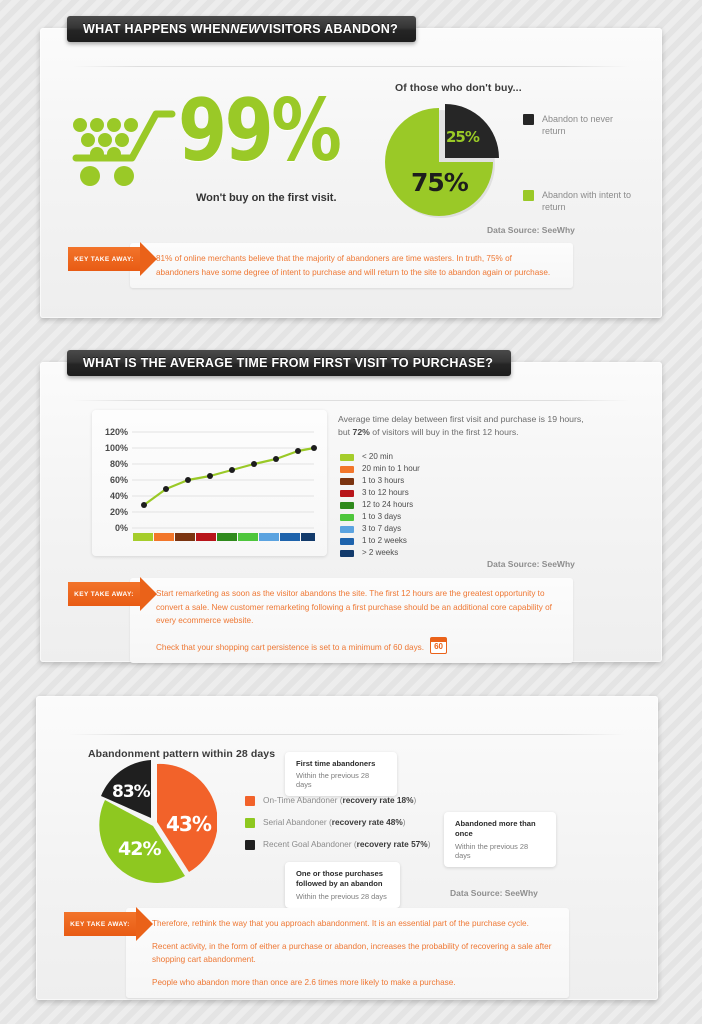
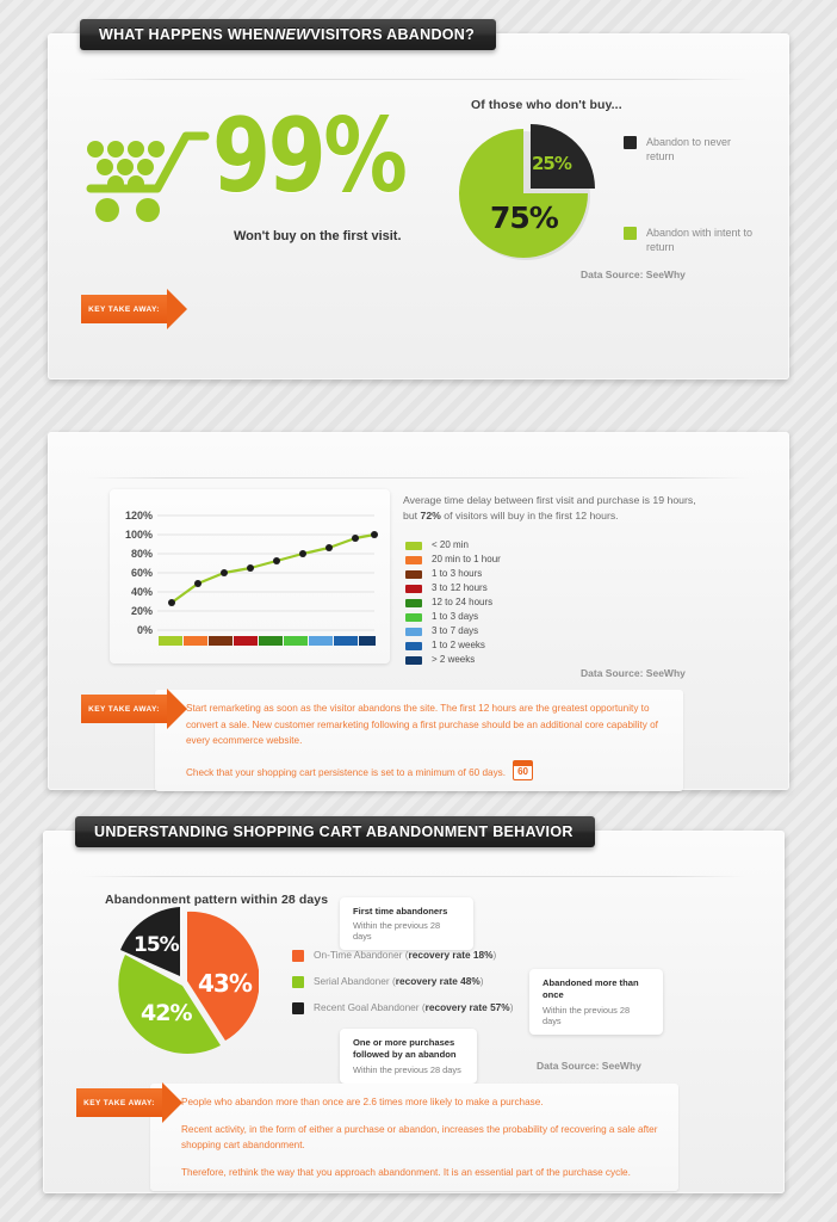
  WHAT HAPPENS WHEN
  NEW
  VISITORS ABANDON?
  99%
  Won't buy on the first visit.
  Of those who don't buy...
  25%
  75%
  Abandon to never return
  Abandon with intent to return
  Data Source: SeeWhy
- 81% of online merchants believe that the majority of abandoners are time wasters. In truth, 75% of abandoners have some degree of intent to purchase and will return to the site to abandon again or purchase.
- WHAT IS THE AVERAGE TIME FROM FIRST VISIT TO PURCHASE?
  120%
  100%
  80%
  60%
  40%
  20%
  0%
  Average time delay between first visit and purchase is 19 hours, but 72% of visitors will buy in the first 12 hours.
  < 20 min
  20 min to 1 hour
  1 to 3 hours
  3 to 12 hours
  12 to 24 hours
  1 to 3 days
  3 to 7 days
  1 to 2 weeks
  > 2 weeks
  Data Source: SeeWhy
  Start remarketing as soon as the visitor abandons the site. The first 12 hours are the greatest opportunity to convert a sale. New customer remarketing following a first purchase should be an additional core capability of every ecommerce website.
  Check that your shopping cart persistence is set to a minimum of 60 days.
  60
+ UNDERSTANDING SHOPPING CART ABANDONMENT BEHAVIOR
  Abandonment pattern within 28 days
- 83%
+ 15%
  43%
  42%
  On-Time Abandoner (recovery rate 18%)
  Serial Abandoner (recovery rate 48%)
  Recent Goal Abandoner (recovery rate 57%)
  First time abandoners
  Within the previous 28 days
  Abandoned more than once
  Within the previous 28 days
- One or those purchases followed by an abandon
+ One or more purchases followed by an abandon
  Within the previous 28 days
  Data Source: SeeWhy
- Therefore, rethink the way that you approach abandonment. It is an essential part of the purchase cycle.
+ People who abandon more than once are 2.6 times more likely to make a purchase.
  Recent activity, in the form of either a purchase or abandon, increases the probability of recovering a sale after shopping cart abandonment.
- People who abandon more than once are 2.6 times more likely to make a purchase.
+ Therefore, rethink the way that you approach abandonment. It is an essential part of the purchase cycle.
